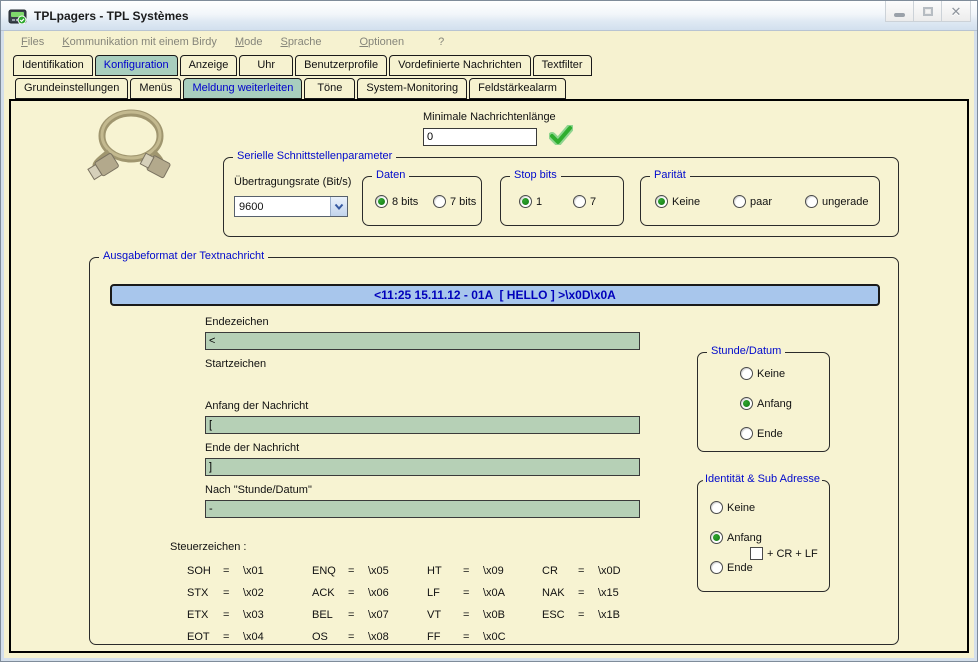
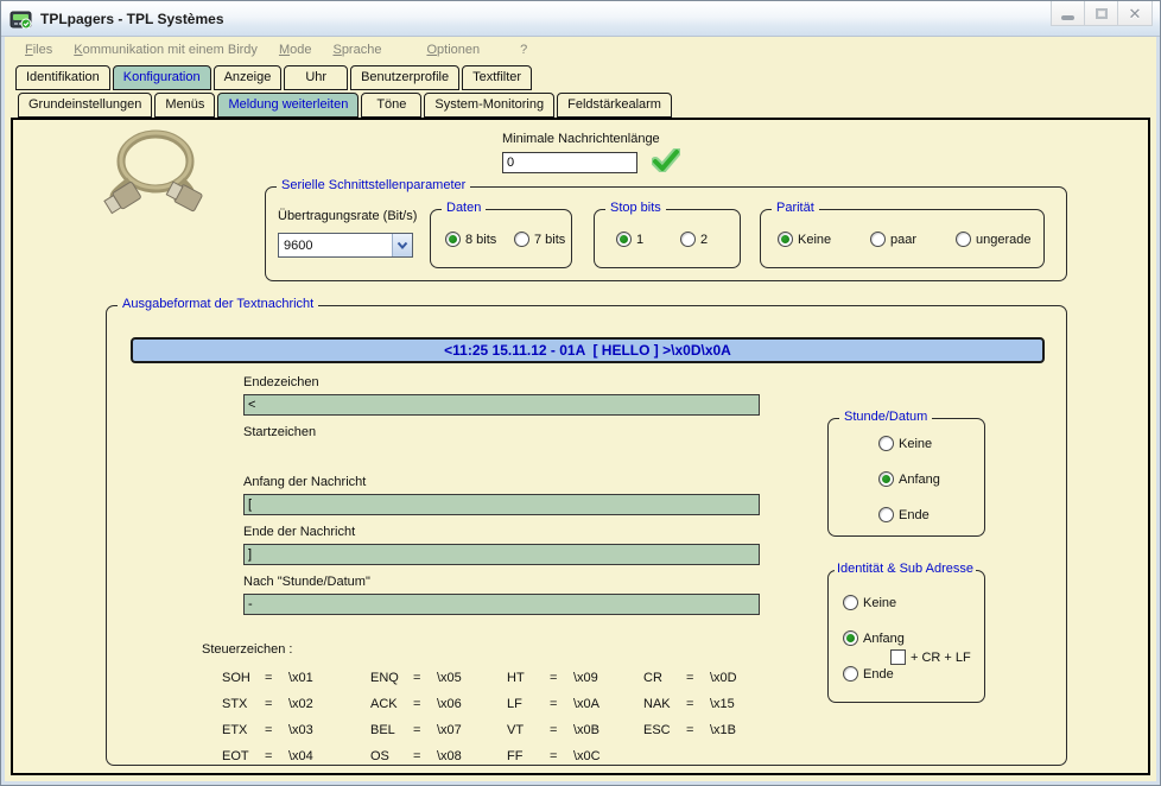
  TPLpagers - TPL Systèmes
  ✕
  Files
  Kommunikation mit einem Birdy
  Mode
  Sprache
  Optionen
  ?
  Identifikation
  Konfiguration
  Anzeige
  Uhr
  Benutzerprofile
- Vordefinierte Nachrichten
  Textfilter
  Grundeinstellungen
  Menüs
  Meldung weiterleiten
  Töne
  System-Monitoring
  Feldstärkealarm
  Minimale Nachrichtenlänge
  0
  Serielle Schnittstellenparameter
  Übertragungsrate (Bit/s)
  9600
  Daten
  8 bits
  7 bits
  Stop bits
  1
- 7
+ 2
  Parität
  Keine
  paar
  ungerade
  Ausgabeformat der Textnachricht
  <11:25 15.11.12 - 01A [ HELLO ] >\x0D\x0A
  Endezeichen
  <
  Startzeichen
  Anfang der Nachricht
  [
  Ende der Nachricht
  ]
  Nach "Stunde/Datum"
  -
  Steuerzeichen :
  SOH
  =
  \x01
  STX
  =
  \x02
  ETX
  =
  \x03
  EOT
  =
  \x04
  ENQ
  =
  \x05
  ACK
  =
  \x06
  BEL
  =
  \x07
  OS
  =
  \x08
  HT
  =
  \x09
  LF
  =
  \x0A
  VT
  =
  \x0B
  FF
  =
  \x0C
  CR
  =
  \x0D
  NAK
  =
  \x15
  ESC
  =
  \x1B
  Stunde/Datum
  Keine
  Anfang
  Ende
  Identität & Sub Adresse
  Keine
  Anfang
  Ende
  + CR + LF
